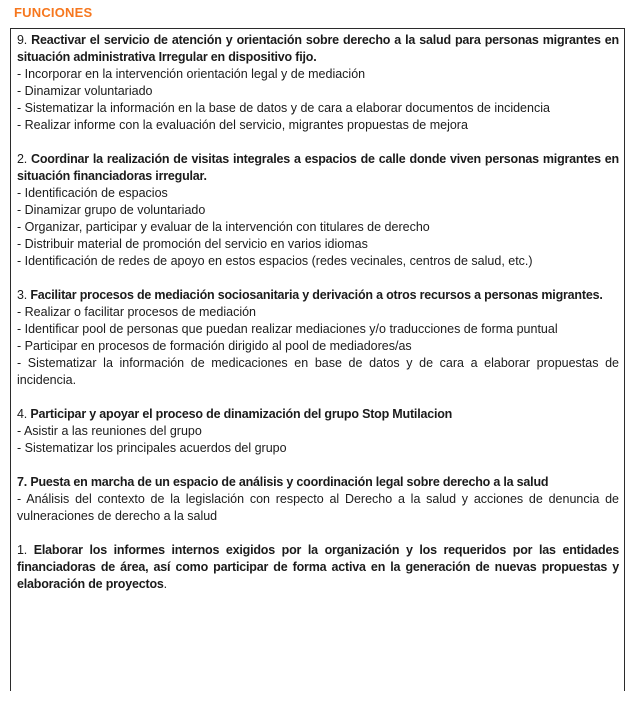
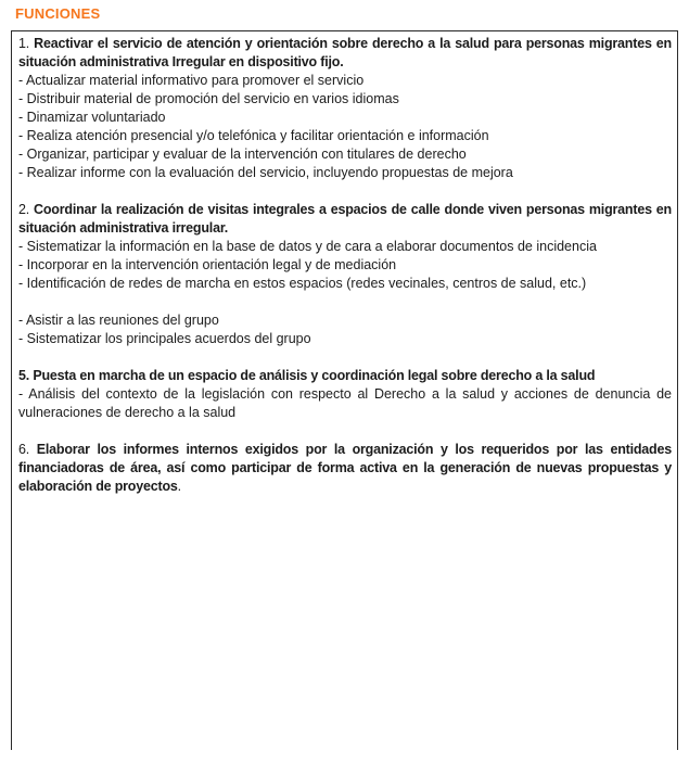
  FUNCIONES
- 9. Reactivar el servicio de atención y orientación sobre derecho a la salud para personas migrantes en situación administrativa Irregular en dispositivo fijo.
+ 1. Reactivar el servicio de atención y orientación sobre derecho a la salud para personas migrantes en situación administrativa Irregular en dispositivo fijo.
+ - Actualizar material informativo para promover el servicio
- - Incorporar en la intervención orientación legal y de mediación
+ - Distribuir material de promoción del servicio en varios idiomas
  - Dinamizar voluntariado
+ - Realiza atención presencial y/o telefónica y facilitar orientación e información
- - Sistematizar la información en la base de datos y de cara a elaborar documentos de incidencia
+ - Organizar, participar y evaluar de la intervención con titulares de derecho
- - Realizar informe con la evaluación del servicio, migrantes propuestas de mejora
+ - Realizar informe con la evaluación del servicio, incluyendo propuestas de mejora
- 2. Coordinar la realización de visitas integrales a espacios de calle donde viven personas migrantes en situación financiadoras irregular.
+ 2. Coordinar la realización de visitas integrales a espacios de calle donde viven personas migrantes en situación administrativa irregular.
- - Identificación de espacios
- - Dinamizar grupo de voluntariado
- - Organizar, participar y evaluar de la intervención con titulares de derecho
+ - Sistematizar la información en la base de datos y de cara a elaborar documentos de incidencia
- - Distribuir material de promoción del servicio en varios idiomas
+ - Incorporar en la intervención orientación legal y de mediación
- - Identificación de redes de apoyo en estos espacios (redes vecinales, centros de salud, etc.)
+ - Identificación de redes de marcha en estos espacios (redes vecinales, centros de salud, etc.)
- 3. Facilitar procesos de mediación sociosanitaria y derivación a otros recursos a personas migrantes.
- - Realizar o facilitar procesos de mediación
- - Identificar pool de personas que puedan realizar mediaciones y/o traducciones de forma puntual
- - Participar en procesos de formación dirigido al pool de mediadores/as
- - Sistematizar la información de medicaciones en base de datos y de cara a elaborar propuestas de incidencia.
- 4. Participar y apoyar el proceso de dinamización del grupo Stop Mutilacion
  - Asistir a las reuniones del grupo
  - Sistematizar los principales acuerdos del grupo
- 7. Puesta en marcha de un espacio de análisis y coordinación legal sobre derecho a la salud
+ 5. Puesta en marcha de un espacio de análisis y coordinación legal sobre derecho a la salud
  - Análisis del contexto de la legislación con respecto al Derecho a la salud y acciones de denuncia de vulneraciones de derecho a la salud
- 1. Elaborar los informes internos exigidos por la organización y los requeridos por las entidades financiadoras de área, así como participar de forma activa en la generación de nuevas propuestas y elaboración de proyectos.
+ 6. Elaborar los informes internos exigidos por la organización y los requeridos por las entidades financiadoras de área, así como participar de forma activa en la generación de nuevas propuestas y elaboración de proyectos.
